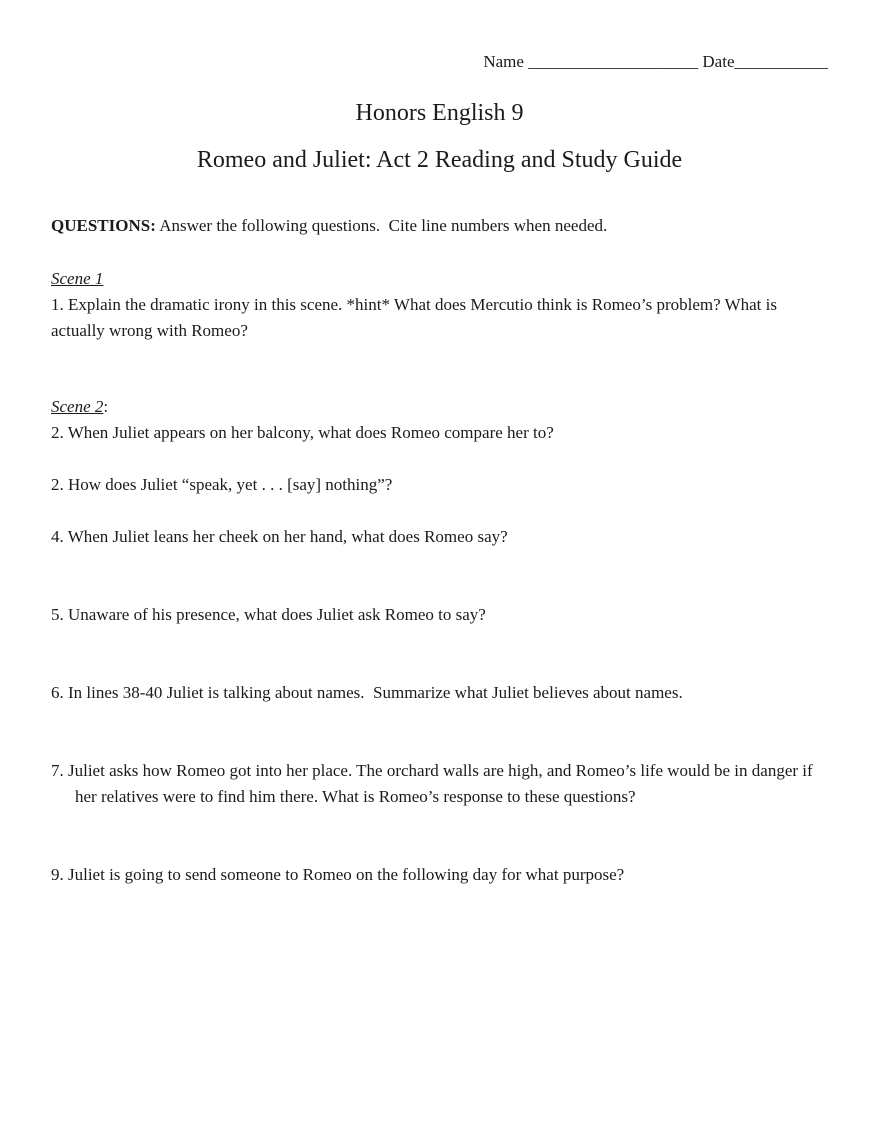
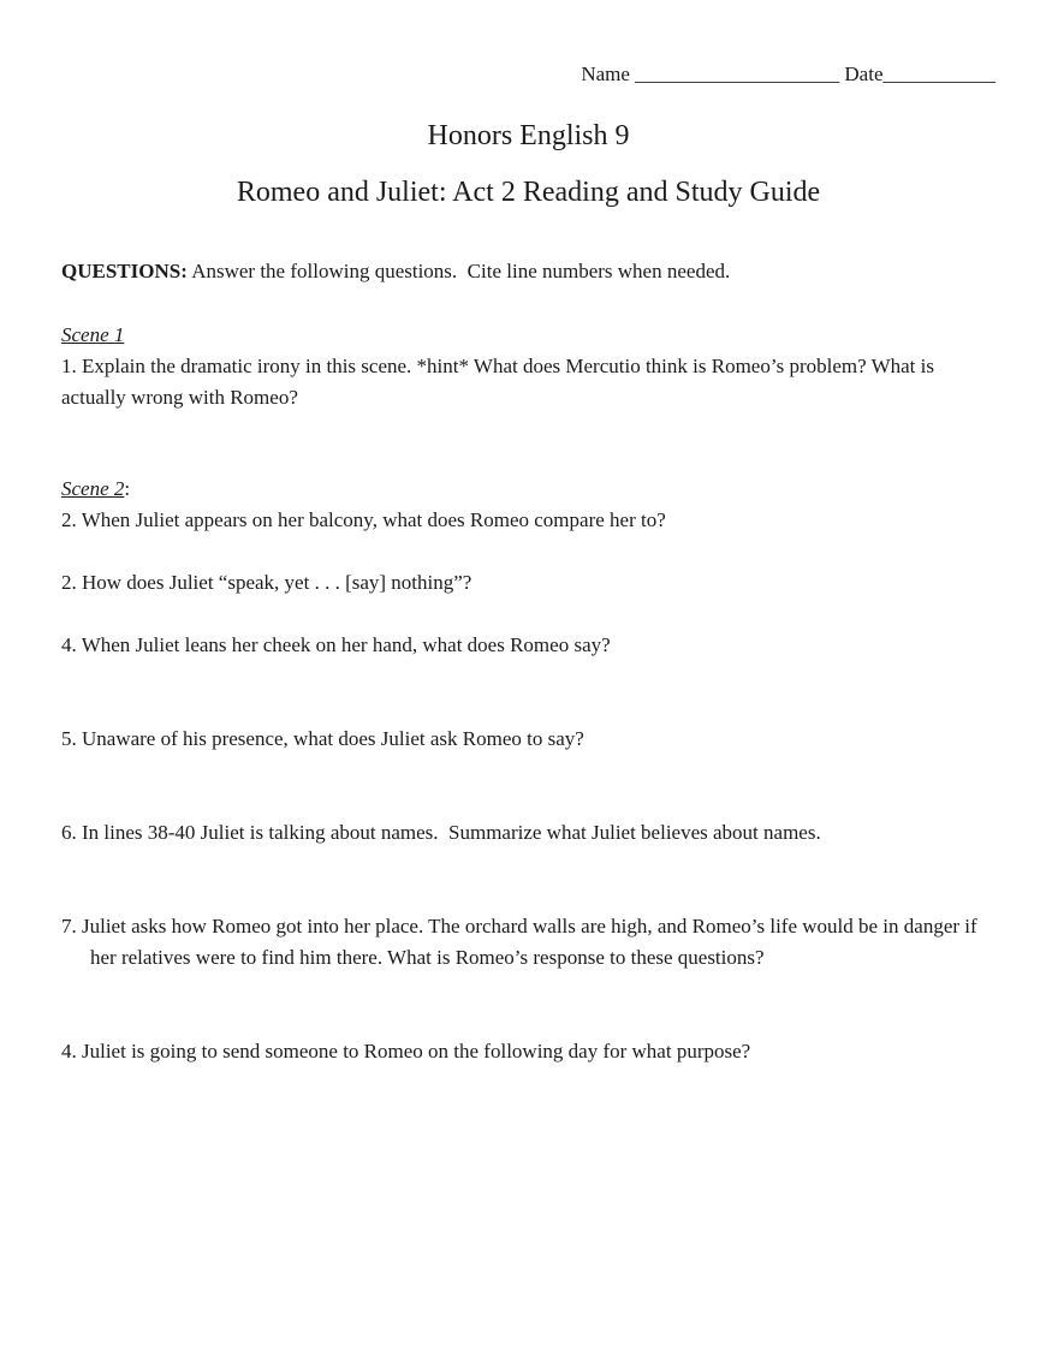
  Name ____________________ Date___________
  Honors English 9
  Romeo and Juliet: Act 2 Reading and Study Guide
  QUESTIONS: Answer the following questions. Cite line numbers when needed.
  Scene 1
  1. Explain the dramatic irony in this scene. *hint* What does Mercutio think is Romeo’s problem? What is actually wrong with Romeo?
  Scene 2:
  2. When Juliet appears on her balcony, what does Romeo compare her to?
  2. How does Juliet “speak, yet . . . [say] nothing”?
  4. When Juliet leans her cheek on her hand, what does Romeo say?
  5. Unaware of his presence, what does Juliet ask Romeo to say?
  6. In lines 38-40 Juliet is talking about names. Summarize what Juliet believes about names.
  7. Juliet asks how Romeo got into her place. The orchard walls are high, and Romeo’s life would be in danger if her relatives were to find him there. What is Romeo’s response to these questions?
- 9. Juliet is going to send someone to Romeo on the following day for what purpose?
+ 4. Juliet is going to send someone to Romeo on the following day for what purpose?
